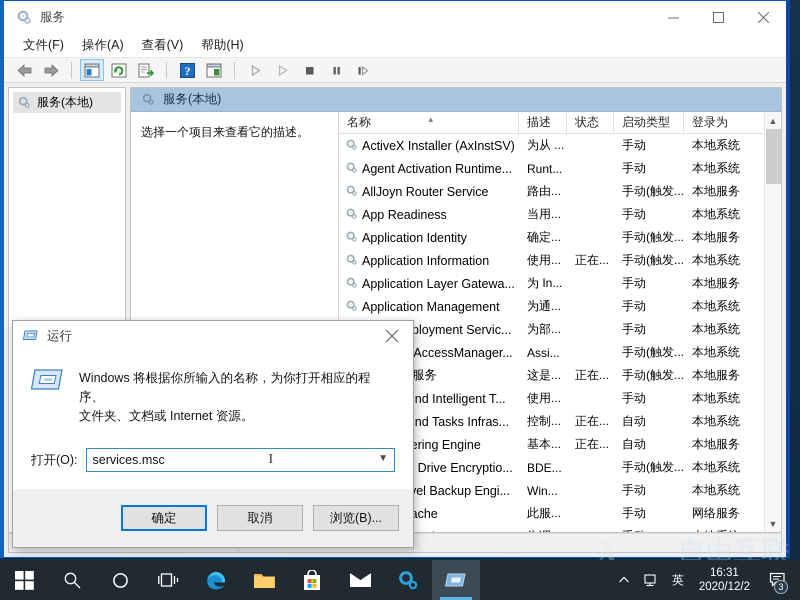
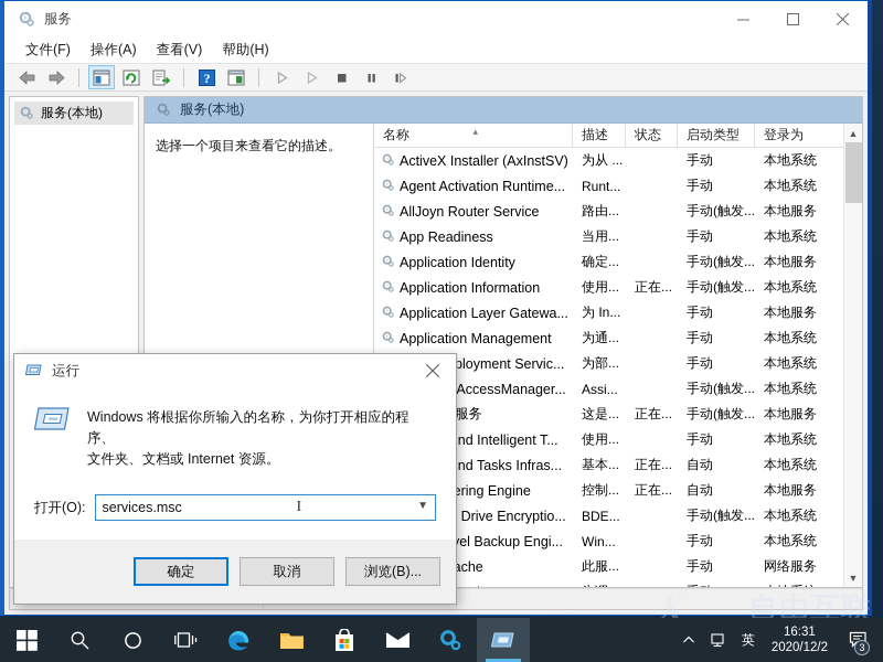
  服务
  文件(F)
  操作(A)
  查看(V)
  帮助(H)
  ?
  服务(本地)
  服务(本地)
  选择一个项目来查看它的描述。
  名称
  ▴
  描述
  状态
  启动类型
  登录为
  ActiveX Installer (AxInstSV)
  为从 ...
  手动
  本地系统
  Agent Activation Runtime...
  Runt...
  手动
  本地系统
  AllJoyn Router Service
  路由...
  手动(触发...
  本地服务
  App Readiness
  当用...
  手动
  本地系统
  Application Identity
  确定...
  手动(触发...
  本地服务
  Application Information
  使用...
  正在...
  手动(触发...
  本地系统
  Application Layer Gatewa...
  为 In...
  手动
  本地服务
  Application Management
  为通...
  手动
  本地系统
  ployment Servic...
  为部...
  手动
  本地系统
  Assi...
  手动(触发...
  本地系统
  这是...
  正在...
  手动(触发...
  本地服务
  使用...
  手动
  本地系统
- 控制...
+ 基本...
  正在...
  自动
  本地系统
- 基本...
+ 控制...
  正在...
  自动
  本地服务
  BDE...
  手动(触发...
  本地系统
  Win...
  手动
  本地系统
  此服...
  手动
  网络服务
  ▲
  ▼
  运行
  Windows 将根据你所输入的名称，为你打开相应的程序、
  文件夹、文档或 Internet 资源。
  打开(O):
  services.msc
  I
  ▼
  确定
  取消
  浏览(B)...
  X
  自由互联
  英
  16:31
  2020/12/2
  3
